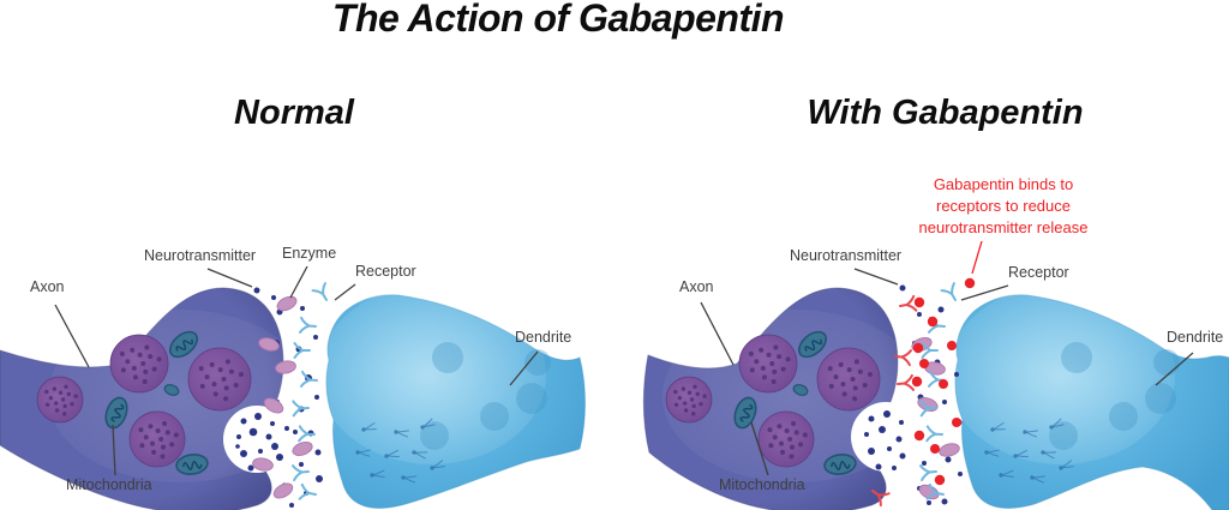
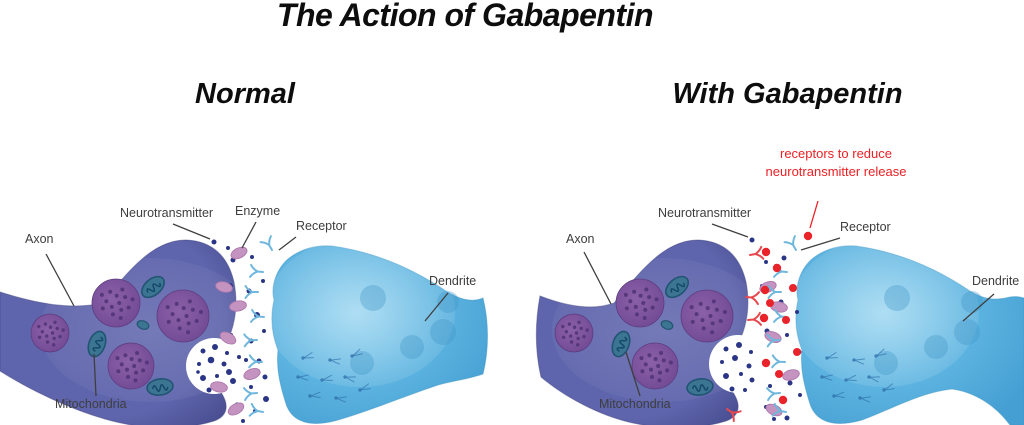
  The Action of Gabapentin
  Normal
  With Gabapentin
  Axon
  Neurotransmitter
  Enzyme
  Receptor
  Dendrite
  Mitochondria
  Axon
  Neurotransmitter
  Receptor
  Dendrite
  Mitochondria
- Gabapentin binds to
  receptors to reduce
  neurotransmitter release
